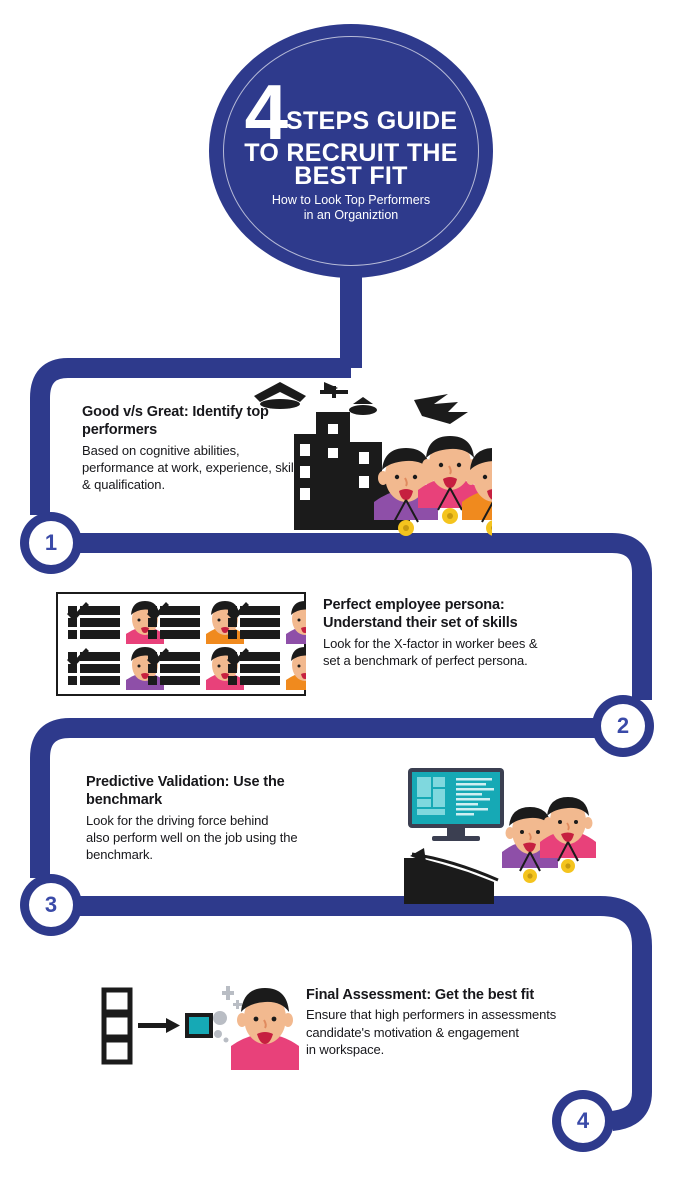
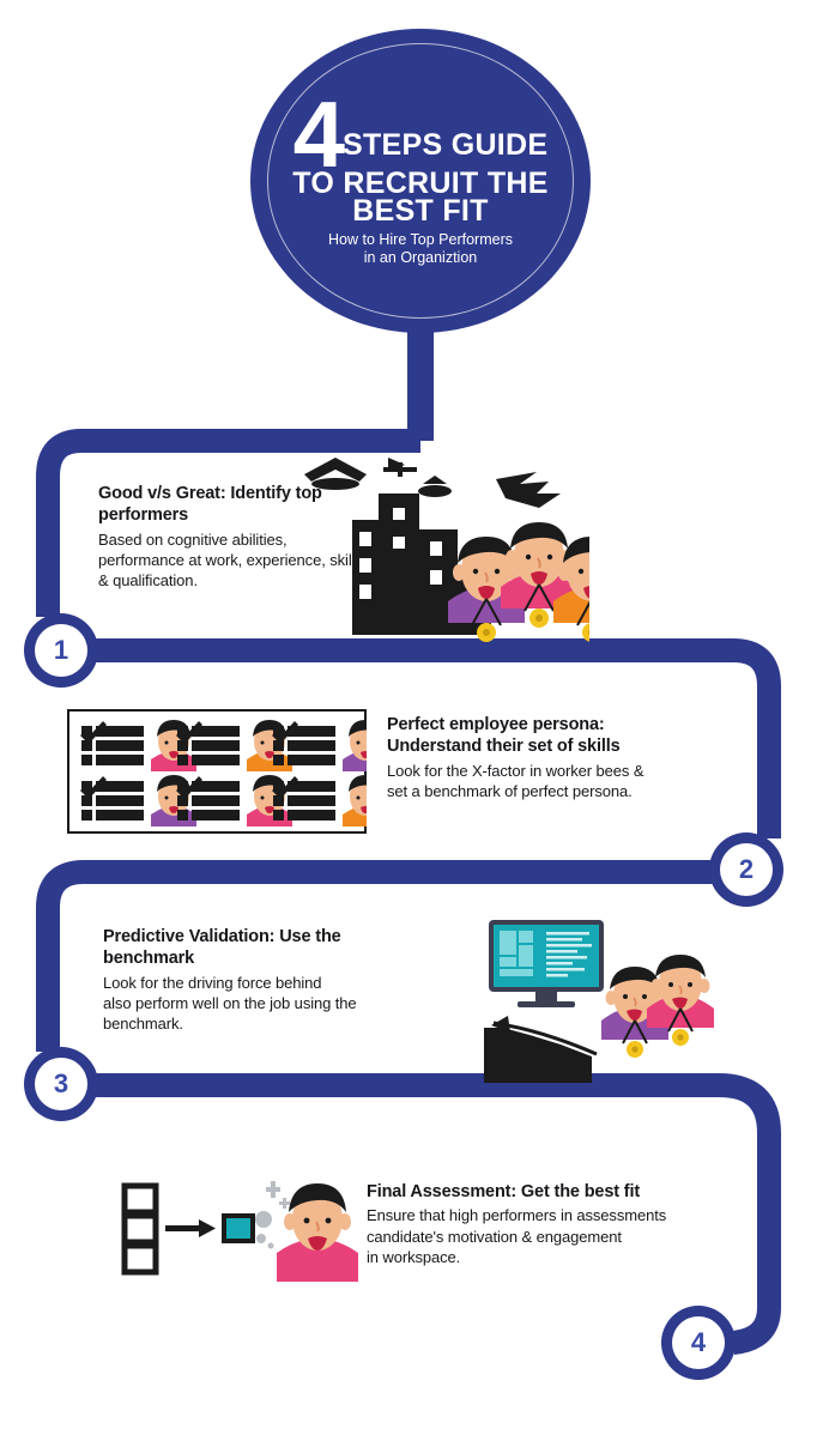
  4STEPS GUIDE
  TO RECRUIT THE
  BEST FIT
- How to Look Top Performers
+ How to Hire Top Performers
  in an Organiztion
  Good v/s Great: Identify top
  performers
  Based on cognitive abilities,
  performance at work, experience, skil
  & qualification.
  Perfect employee persona:
  Understand their set of skills
  Look for the X-factor in worker bees &
  set a benchmark of perfect persona.
  Predictive Validation: Use the
  benchmark
  Look for the driving force behind
  also perform well on the job using the
  benchmark.
  Final Assessment: Get the best fit
  Ensure that high performers in assessments
  candidate's motivation & engagement
  in workspace.
  1
  2
  3
  4
